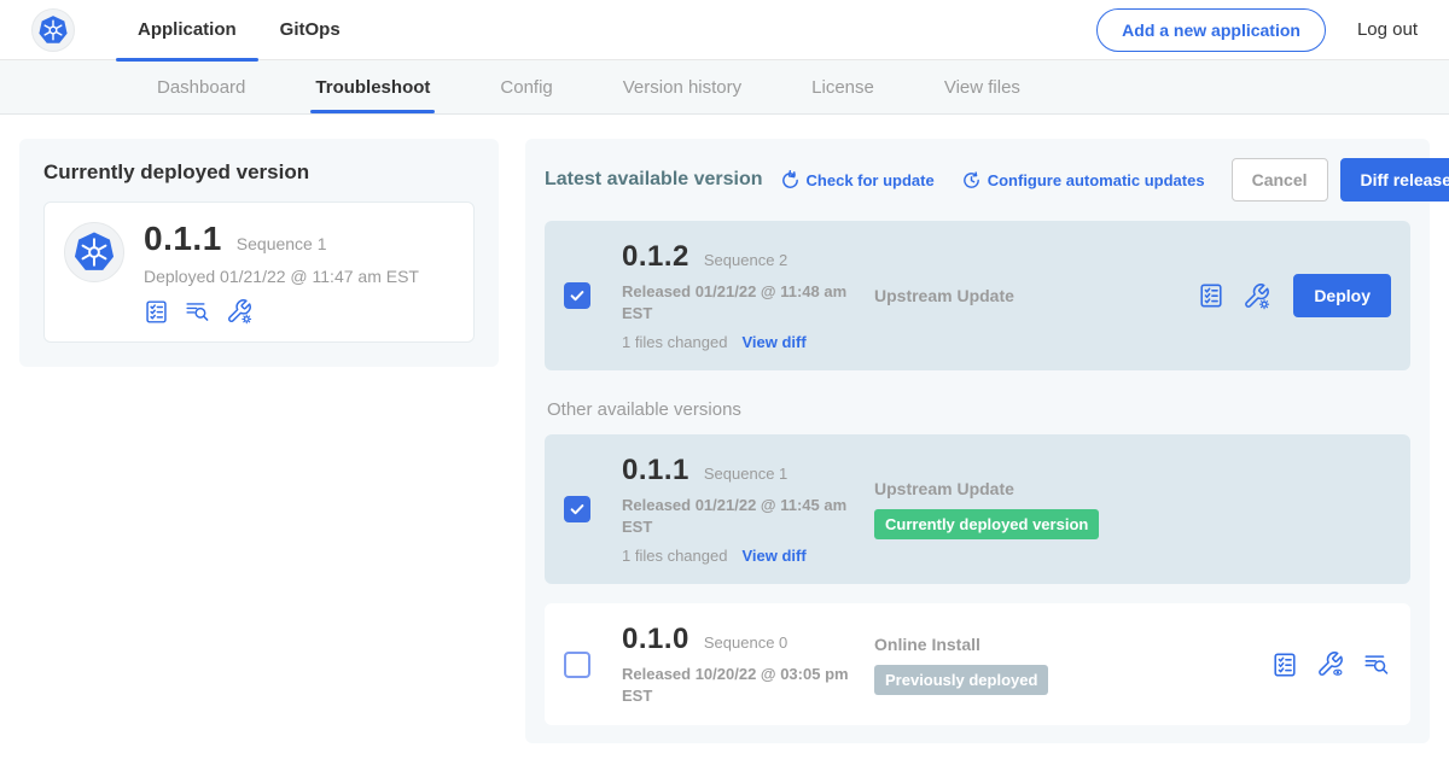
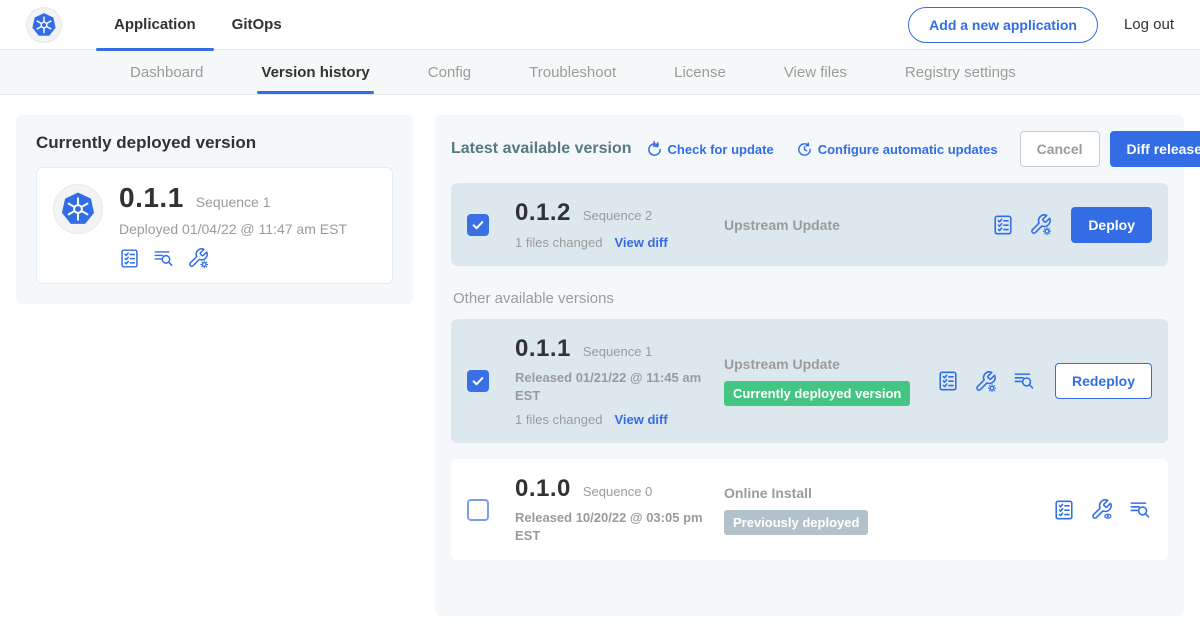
  Application
  GitOps
  Add a new application
  Log out
  Dashboard
- Troubleshoot
+ Version history
  Config
- Version history
+ Troubleshoot
  License
  View files
+ Registry settings
  Currently deployed version
  0.1.1
  Sequence 1
- Deployed 01/21/22 @ 11:47 am EST
+ Deployed 01/04/22 @ 11:47 am EST
  Latest available version
  Check for update
  Configure automatic updates
  Cancel
  Diff release
  0.1.2
  Sequence 2
- Released 01/21/22 @ 11:48 am EST
  1 files changed
  View diff
  Upstream Update
  Deploy
  Other available versions
  0.1.1
  Sequence 1
  Released 01/21/22 @ 11:45 am EST
  1 files changed
  View diff
  Upstream Update
  Currently deployed version
+ Redeploy
  0.1.0
  Sequence 0
  Released 10/20/22 @ 03:05 pm EST
  Online Install
  Previously deployed
